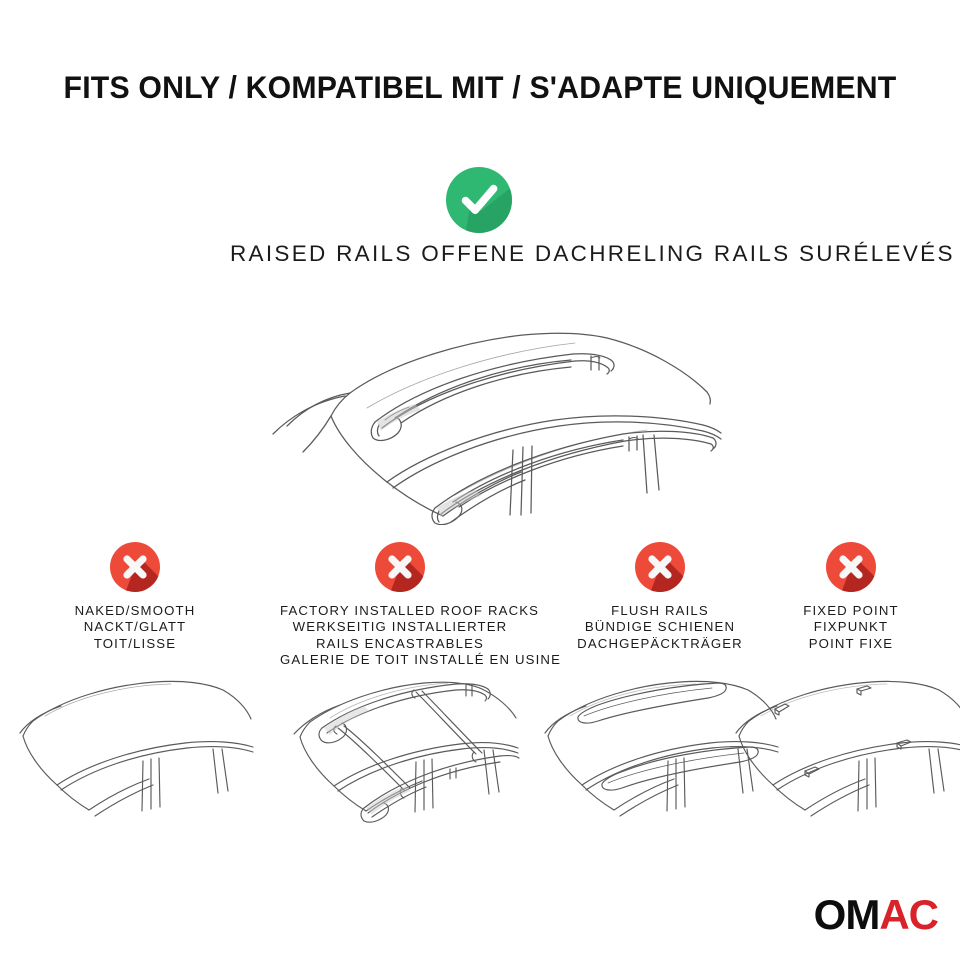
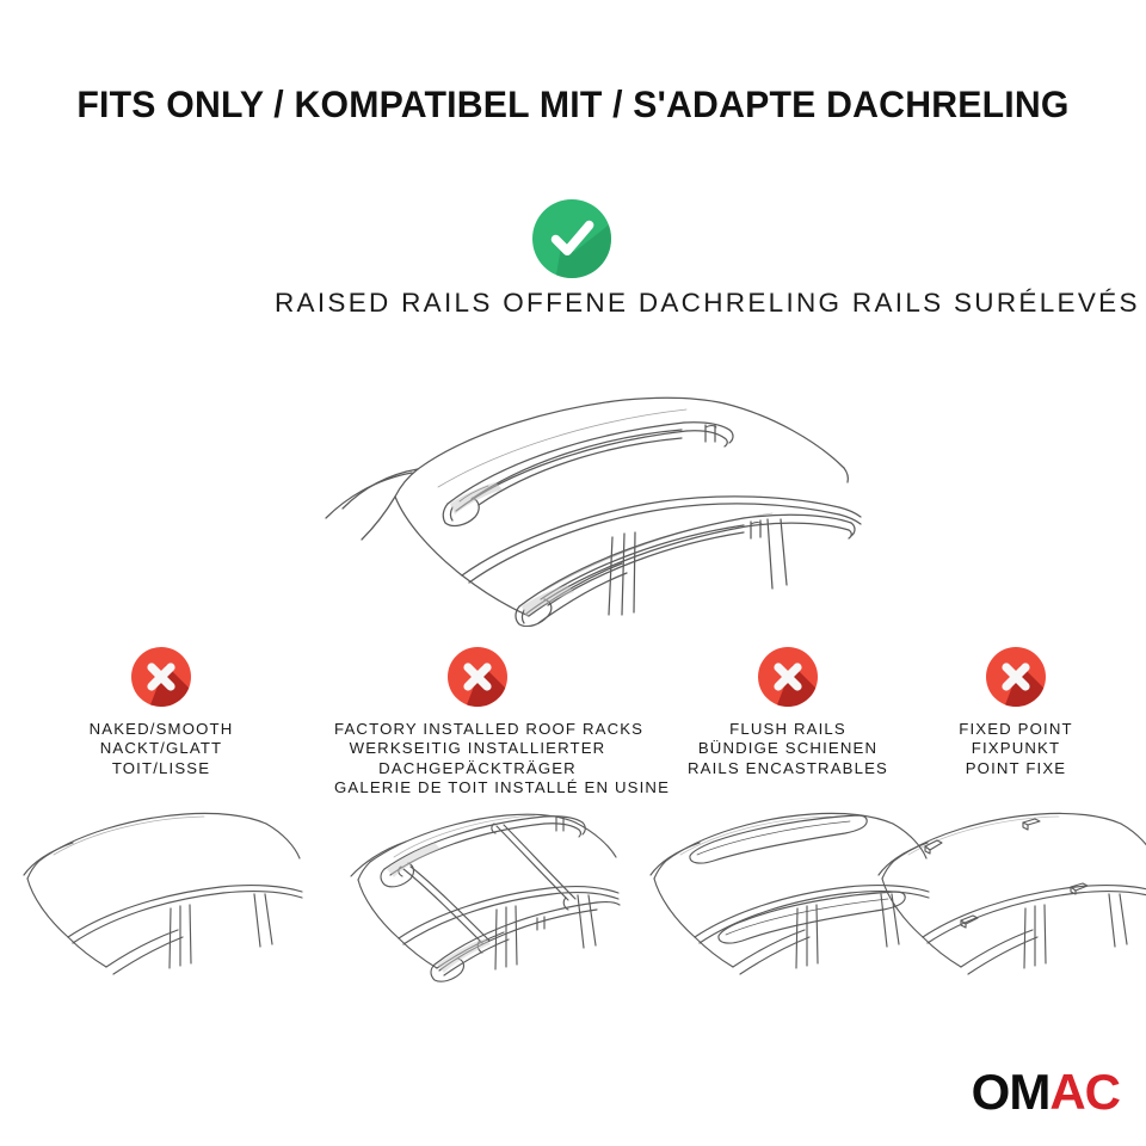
- FITS ONLY / KOMPATIBEL MIT / S'ADAPTE UNIQUEMENT
+ FITS ONLY / KOMPATIBEL MIT / S'ADAPTE DACHRELING
  RAISED RAILS OFFENE DACHRELING RAILS SURÉLEVÉS
  NAKED/SMOOTH
  NACKT/GLATT
  TOIT/LISSE
  FACTORY INSTALLED ROOF RACKS
  WERKSEITIG INSTALLIERTER
- RAILS ENCASTRABLES
+ DACHGEPÄCKTRÄGER
  GALERIE DE TOIT INSTALLÉ EN USI
  FLUSH RAILS
  BÜNDIGE SCHIENEN
- DACHGEPÄCKTRÄGER
+ RAILS ENCASTRABLES
  FIXED POINT
  FIXPUNKT
  POINT FIXE
  OMAC
